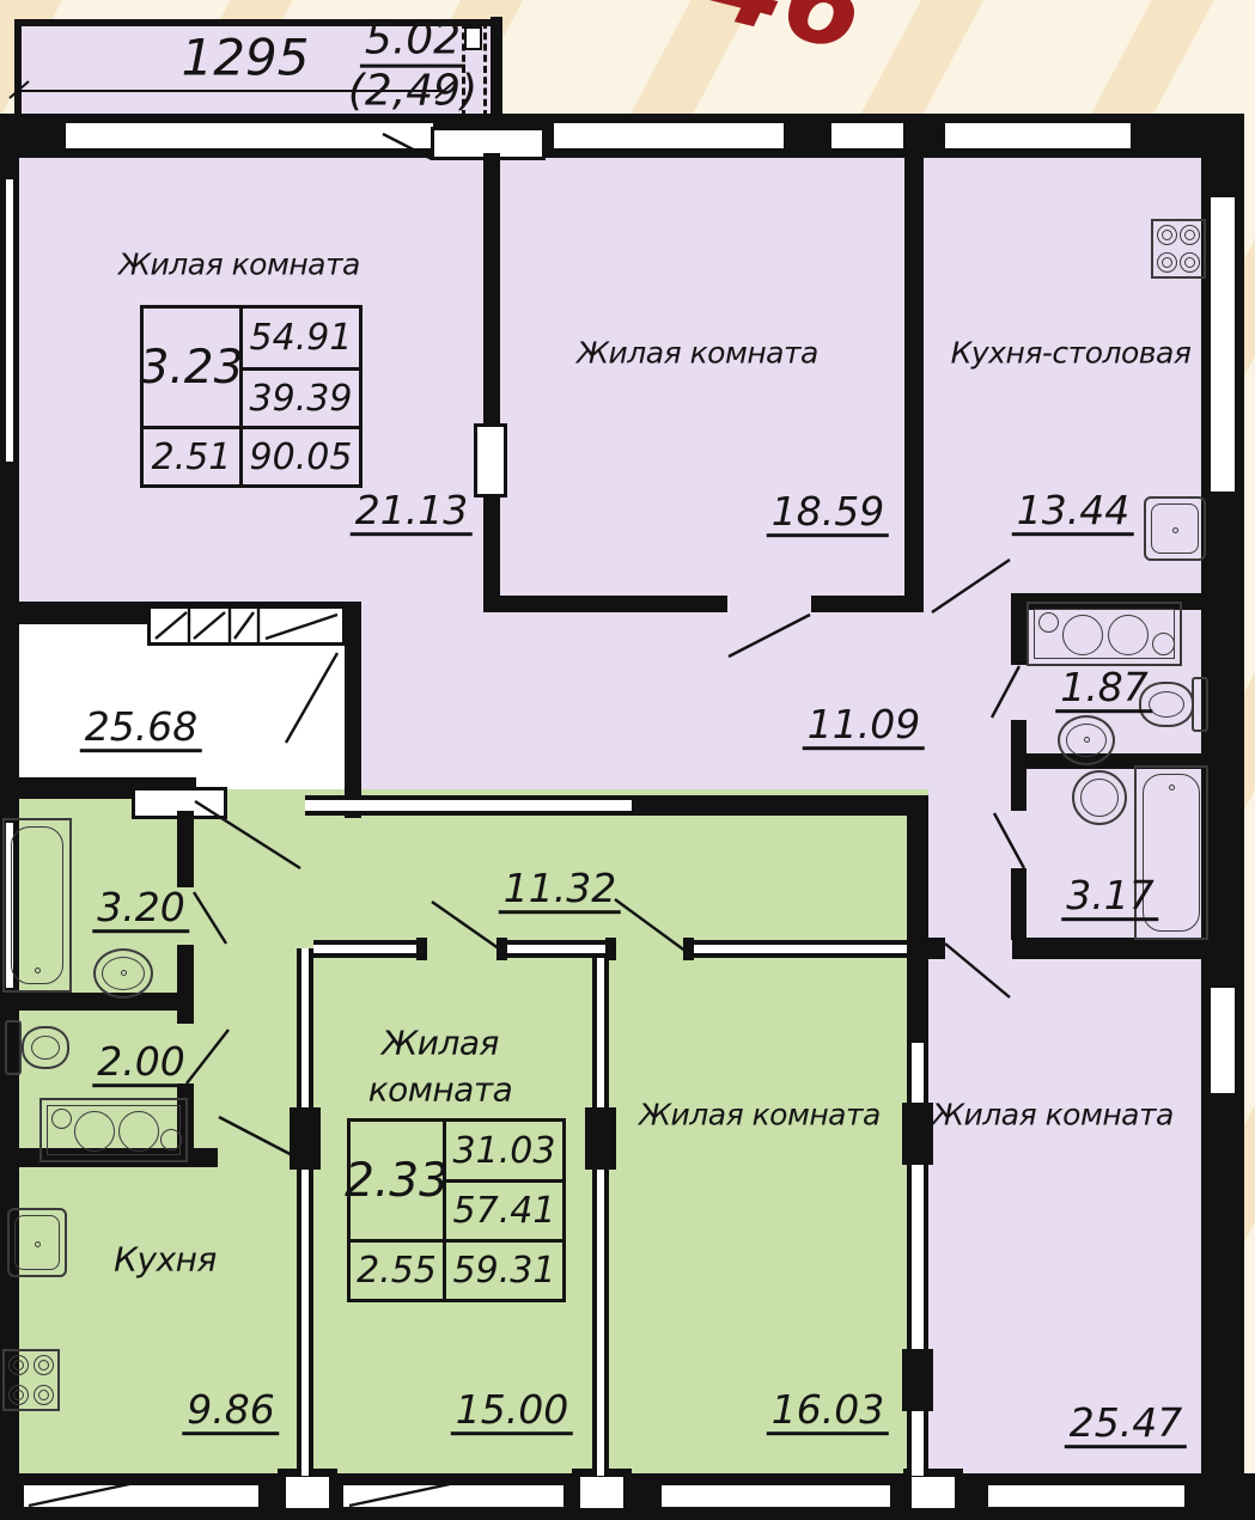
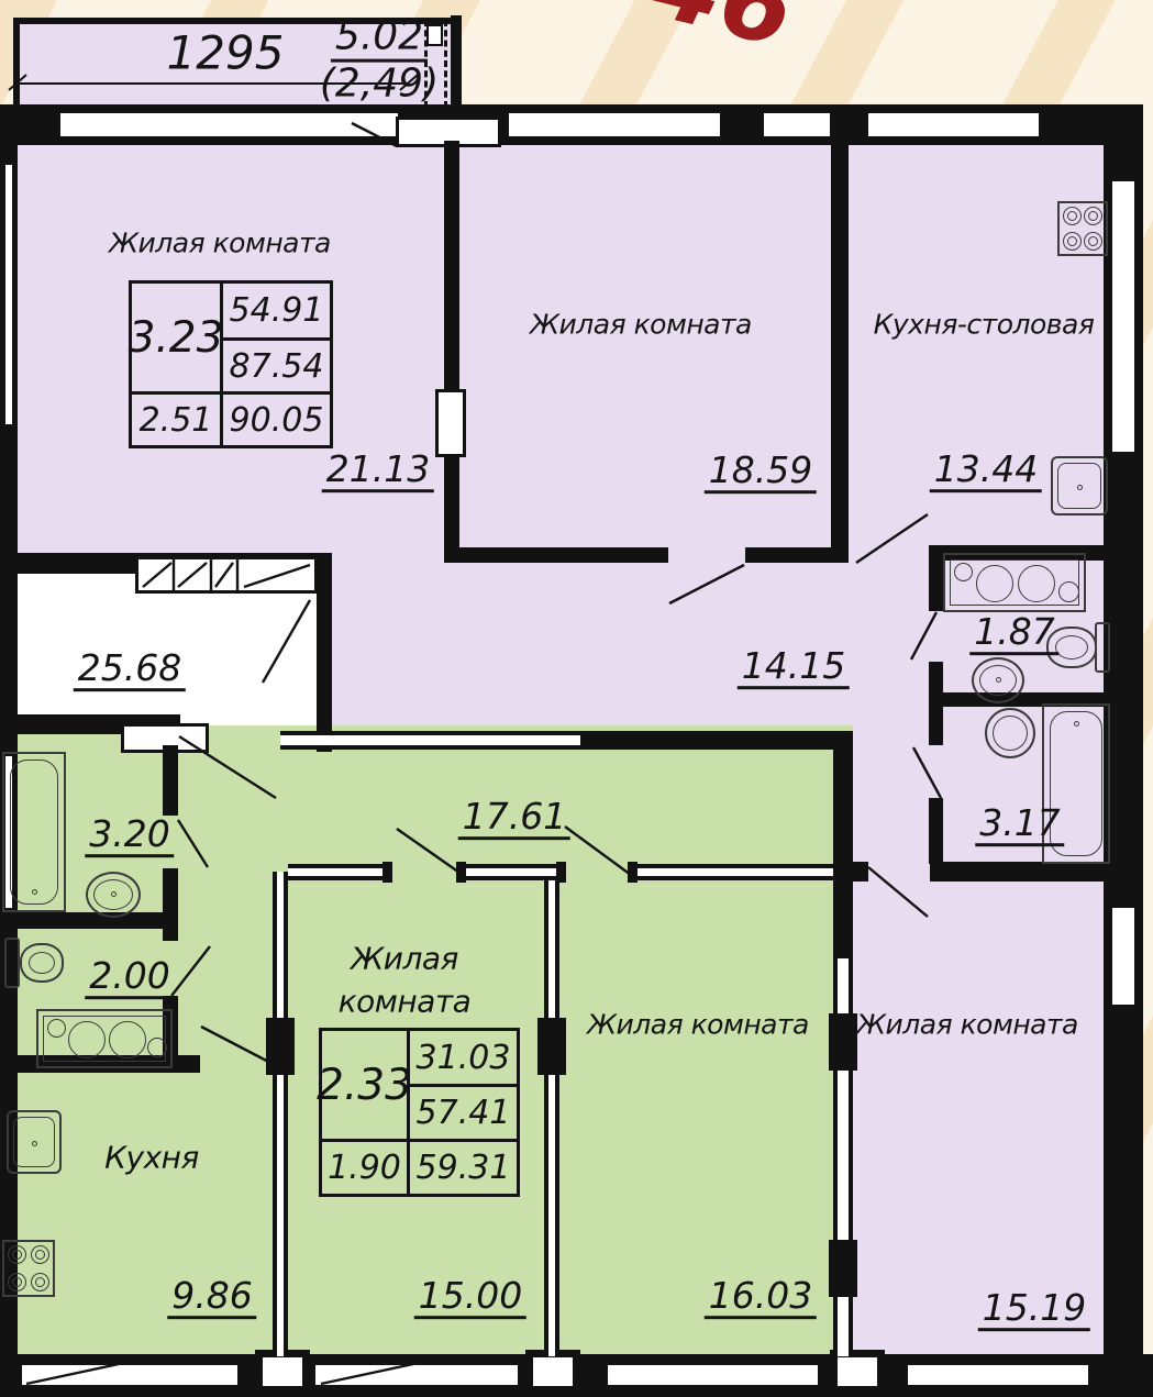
  1295
  5.02
  (2,49)
  Жилая комната
  21.13
  Жилая комната
  18.59
  Кухня-столовая
  13.44
- 11.09
+ 14.15
  1.87
  3.17
  Жилая комната
- 25.47
+ 15.19
  25.68
  3.20
  2.00
- 11.32
+ 17.61
  Кухня
  9.86
  Жилая
  комната
  15.00
  Жилая комната
  16.03
  3.23
  54.91
- 39.39
+ 87.54
  2.51
  90.05
  2.33
  31.03
  57.41
- 2.55
+ 1.90
  59.31
